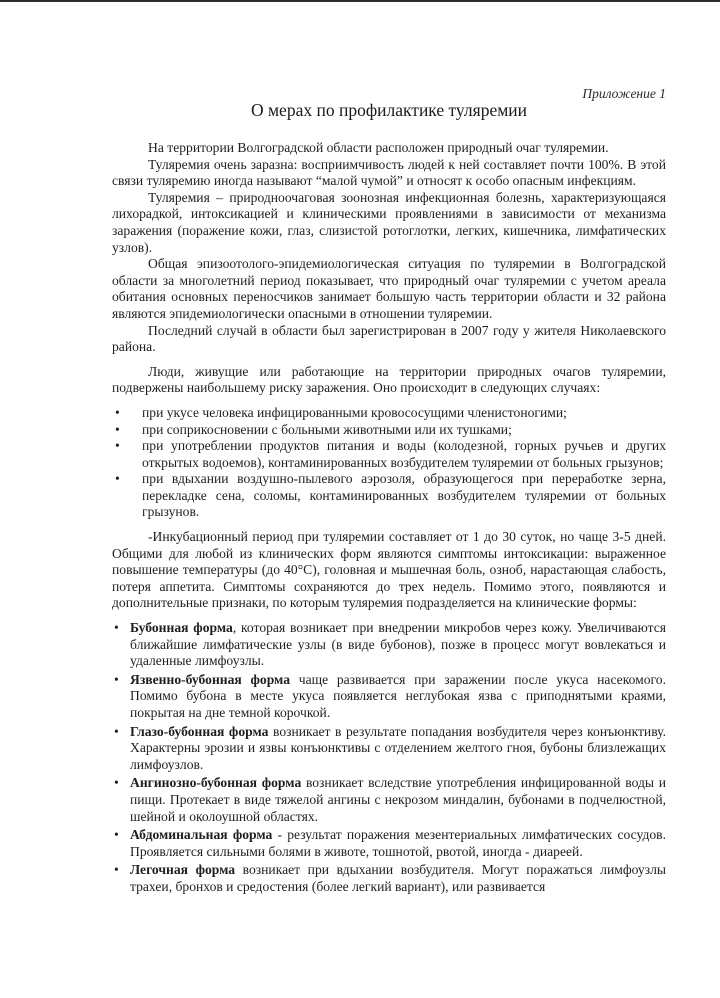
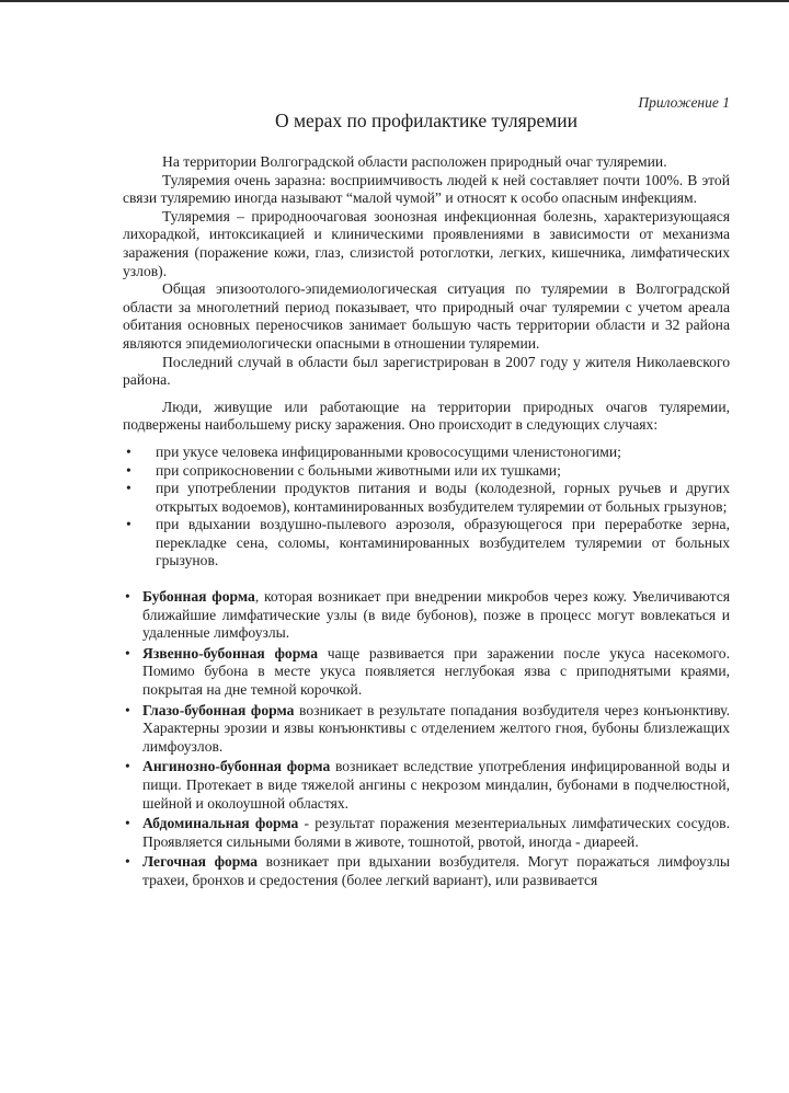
  Приложение 1
  О мерах по профилактике туляремии
  На территории Волгоградской области расположен природный очаг туляремии.
  Туляремия очень заразна: восприимчивость людей к ней составляет почти 100%. В этой связи туляремию иногда называют “малой чумой” и относят к особо опасным инфекциям.
  Туляремия – природноочаговая зоонозная инфекционная болезнь, характеризующаяся лихорадкой, интоксикацией и клиническими проявлениями в зависимости от механизма заражения (поражение кожи, глаз, слизистой ротоглотки, легких, кишечника, лимфатических узлов).
  Общая эпизоотолого-эпидемиологическая ситуация по туляремии в Волгоградской области за многолетний период показывает, что природный очаг туляремии с учетом ареала обитания основных переносчиков занимает большую часть территории области и 32 района являются эпидемиологически опасными в отношении туляремии.
  Последний случай в области был зарегистрирован в 2007 году у жителя Николаевского района.
  Люди, живущие или работающие на территории природных очагов туляремии, подвержены наибольшему риску заражения. Оно происходит в следующих случаях:
  •
  при укусе человека инфицированными кровососущими членистоногими;
  •
  при соприкосновении с больными животными или их тушками;
  •
  при употреблении продуктов питания и воды (колодезной, горных ручьев и других открытых водоемов), контаминированных возбудителем туляремии от больных грызунов;
  •
  при вдыхании воздушно-пылевого аэрозоля, образующегося при переработке зерна, перекладке сена, соломы, контаминированных возбудителем туляремии от больных грызунов.
- -Инкубационный период при туляремии составляет от 1 до 30 суток, но чаще 3-5 дней. Общими для любой из клинических форм являются симптомы интоксикации: выраженное повышение температуры (до 40°С), головная и мышечная боль, озноб, нарастающая слабость, потеря аппетита. Симптомы сохраняются до трех недель. Помимо этого, появляются и дополнительные признаки, по которым туляремия подразделяется на клинические формы:
  •
  Бубонная форма, которая возникает при внедрении микробов через кожу. Увеличиваются ближайшие лимфатические узлы (в виде бубонов), позже в процесс могут вовлекаться и удаленные лимфоузлы.
  •
  Язвенно-бубонная форма чаще развивается при заражении после укуса насекомого. Помимо бубона в месте укуса появляется неглубокая язва с приподнятыми краями, покрытая на дне темной корочкой.
  •
  Глазо-бубонная форма возникает в результате попадания возбудителя через конъюнктиву. Характерны эрозии и язвы конъюнктивы с отделением желтого гноя, бубоны близлежащих лимфоузлов.
  •
  Ангинозно-бубонная форма возникает вследствие употребления инфицированной воды и пищи. Протекает в виде тяжелой ангины с некрозом миндалин, бубонами в подчелюстной, шейной и околоушной областях.
  •
  Абдоминальная форма - результат поражения мезентериальных лимфатических сосудов. Проявляется сильными болями в животе, тошнотой, рвотой, иногда - диареей.
  •
  Легочная форма возникает при вдыхании возбудителя. Могут поражаться лимфоузлы трахеи, бронхов и средостения (более легкий вариант), или развивается
